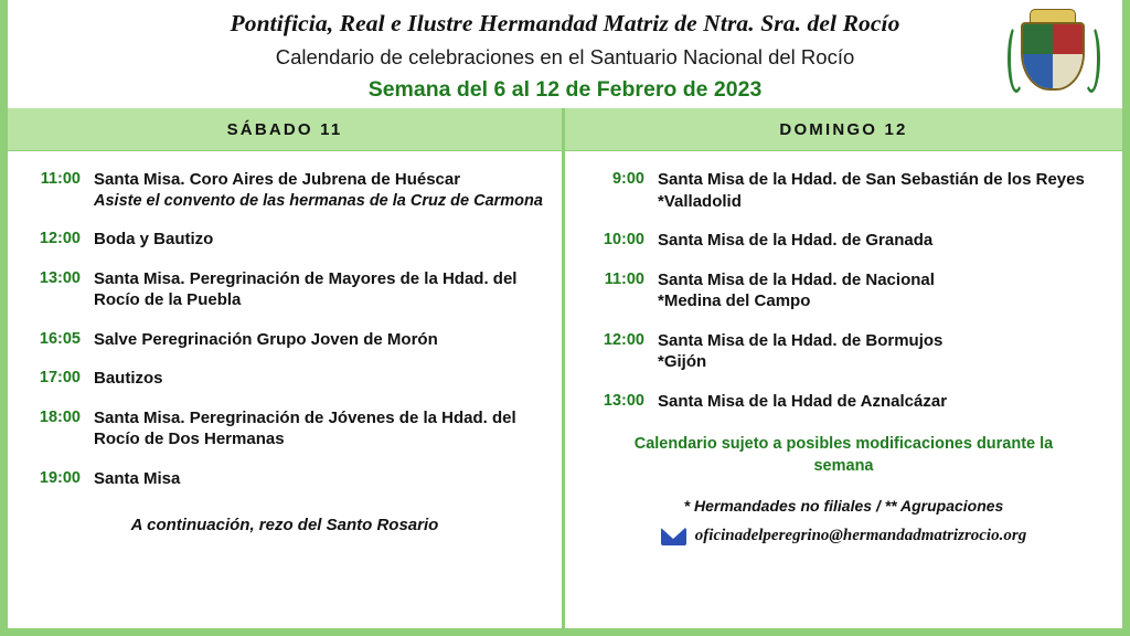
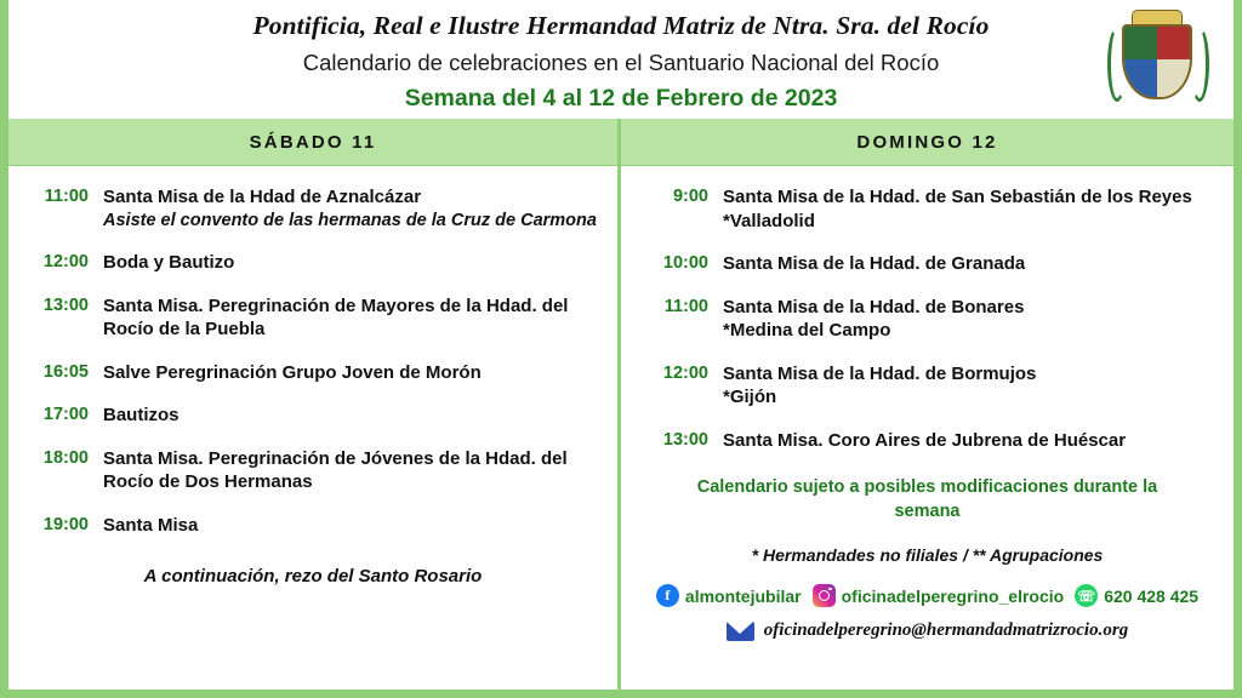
  Pontificia, Real e Ilustre Hermandad Matriz de Ntra. Sra. del Rocío
  Calendario de celebraciones en el Santuario Nacional del Rocío
- Semana del 6 al 12 de Febrero de 2023
+ Semana del 4 al 12 de Febrero de 2023
  SÁBADO 11
  11:00
- Santa Misa. Coro Aires de Jubrena de Huéscar
+ Santa Misa de la Hdad de Aznalcázar
  Asiste el convento de las hermanas de la Cruz de Carmona
  12:00
  Boda y Bautizo
  13:00
  Santa Misa. Peregrinación de Mayores de la Hdad. del Rocío de la Puebla
  16:05
  Salve Peregrinación Grupo Joven de Morón
  17:00
  Bautizos
  18:00
  Santa Misa. Peregrinación de Jóvenes de la Hdad. del Rocío de Dos Hermanas
  19:00
  Santa Misa
  A continuación, rezo del Santo Rosario
  DOMINGO 12
  9:00
  Santa Misa de la Hdad. de San Sebastián de los Reyes
  *Valladolid
  10:00
  Santa Misa de la Hdad. de Granada
  11:00
- Santa Misa de la Hdad. de Nacional
+ Santa Misa de la Hdad. de Bonares
  *Medina del Campo
  12:00
  Santa Misa de la Hdad. de Bormujos
  *Gijón
  13:00
- Santa Misa de la Hdad de Aznalcázar
+ Santa Misa. Coro Aires de Jubrena de Huéscar
  Calendario sujeto a posibles modificaciones durante la semana
  * Hermandades no filiales / ** Agrupaciones
+ f
+ almontejubilar
+ oficinadelperegrino_elrocio
+ ☏
+ 620 428 425
  oficinadelperegrino@hermandadmatrizrocio.org
